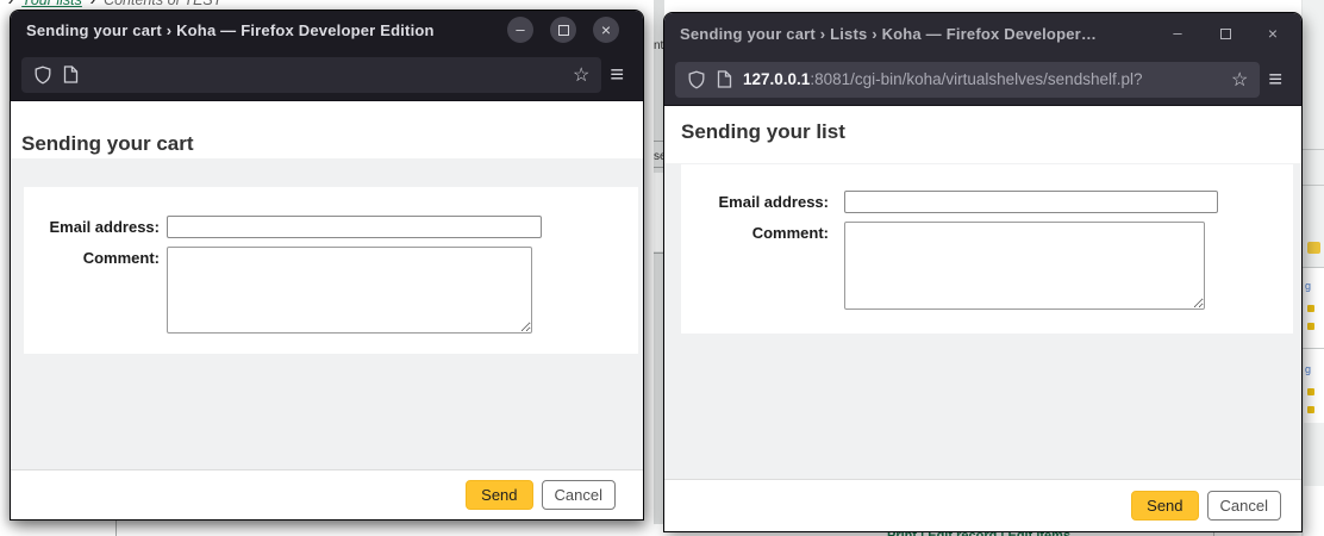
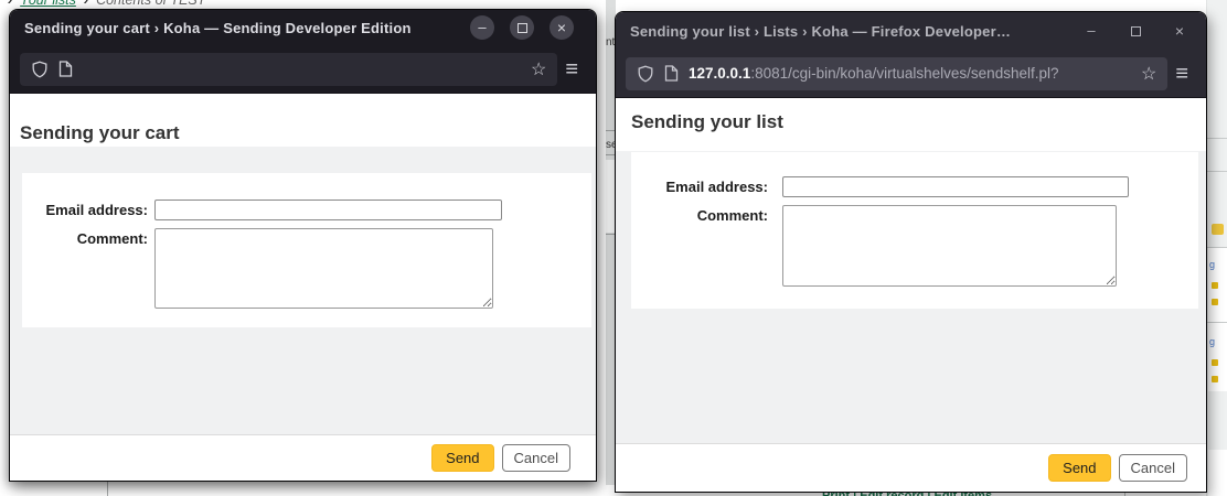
  › Your lists › Contents of TEST
  g
  g
  nt
- Sending your cart › Koha — Firefox Developer Edition
+ Sending your cart › Koha — Sending Developer Edition
  –
  ×
  ☆
  ≡
  Sending your cart
  Email address:
  Comment:
  Send
  Cancel
- Sending your cart › Lists › Koha — Firefox Developer…
+ Sending your list › Lists › Koha — Firefox Developer…
  –
  ×
  127.0.0.1:8081/cgi-bin/koha/virtualshelves/sendshelf.pl?
  ☆
  ≡
  Sending your list
  Email address:
  Comment:
  Send
  Cancel
